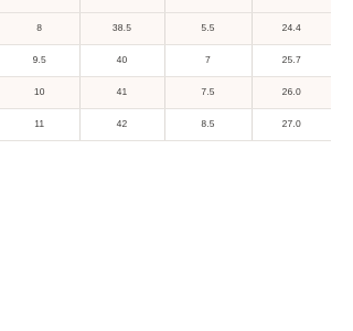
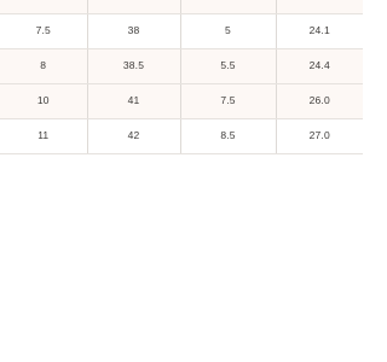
+ 7.5	38	5	24.1
  8	38.5	5.5	24.4
- 9.5	40	7	25.7
  10	41	7.5	26.0
  11	42	8.5	27.0
